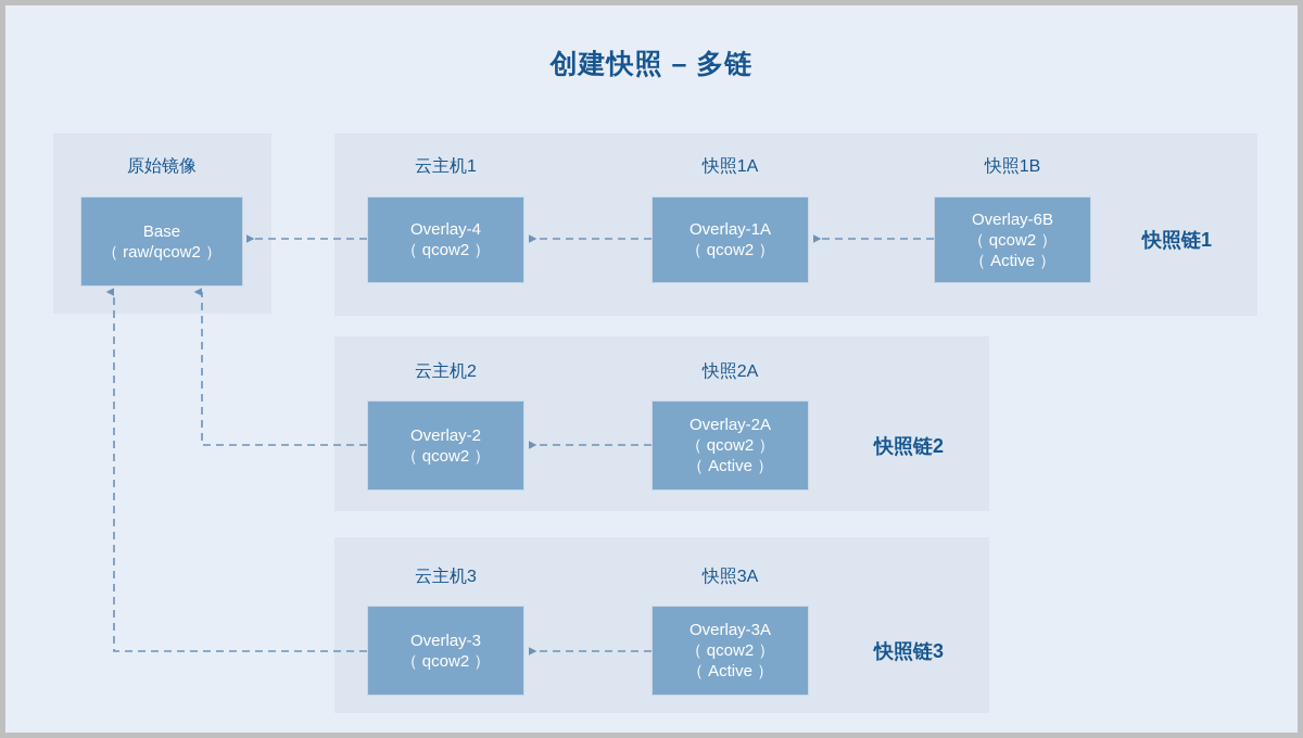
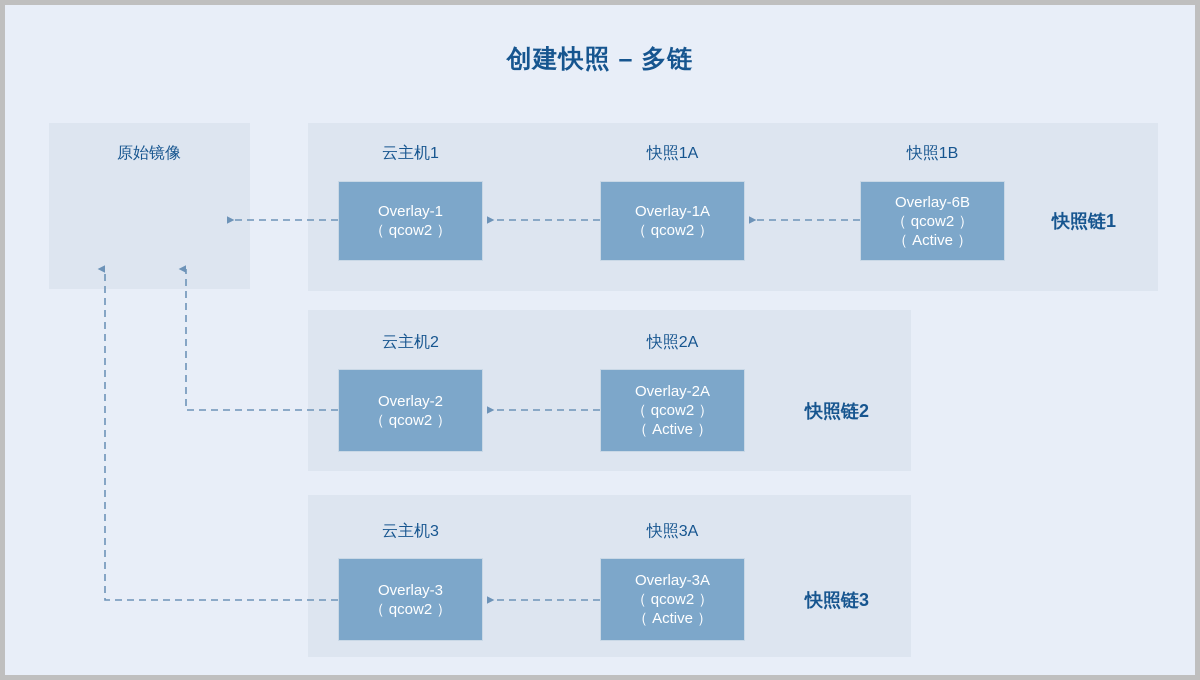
  创建快照 – 多链
  原始镜像
  云主机1
  快照1A
  快照1B
  云主机2
  快照2A
  云主机3
  快照3A
- Base
- （ raw/qcow2 ）
- Overlay-4
+ Overlay-1
  （ qcow2 ）
  Overlay-1A
  （ qcow2 ）
  Overlay-6B
  （ qcow2 ）
  （ Active ）
  Overlay-2
  （ qcow2 ）
  Overlay-2A
  （ qcow2 ）
  （ Active ）
  Overlay-3
  （ qcow2 ）
  Overlay-3A
  （ qcow2 ）
  （ Active ）
  快照链1
  快照链2
  快照链3
